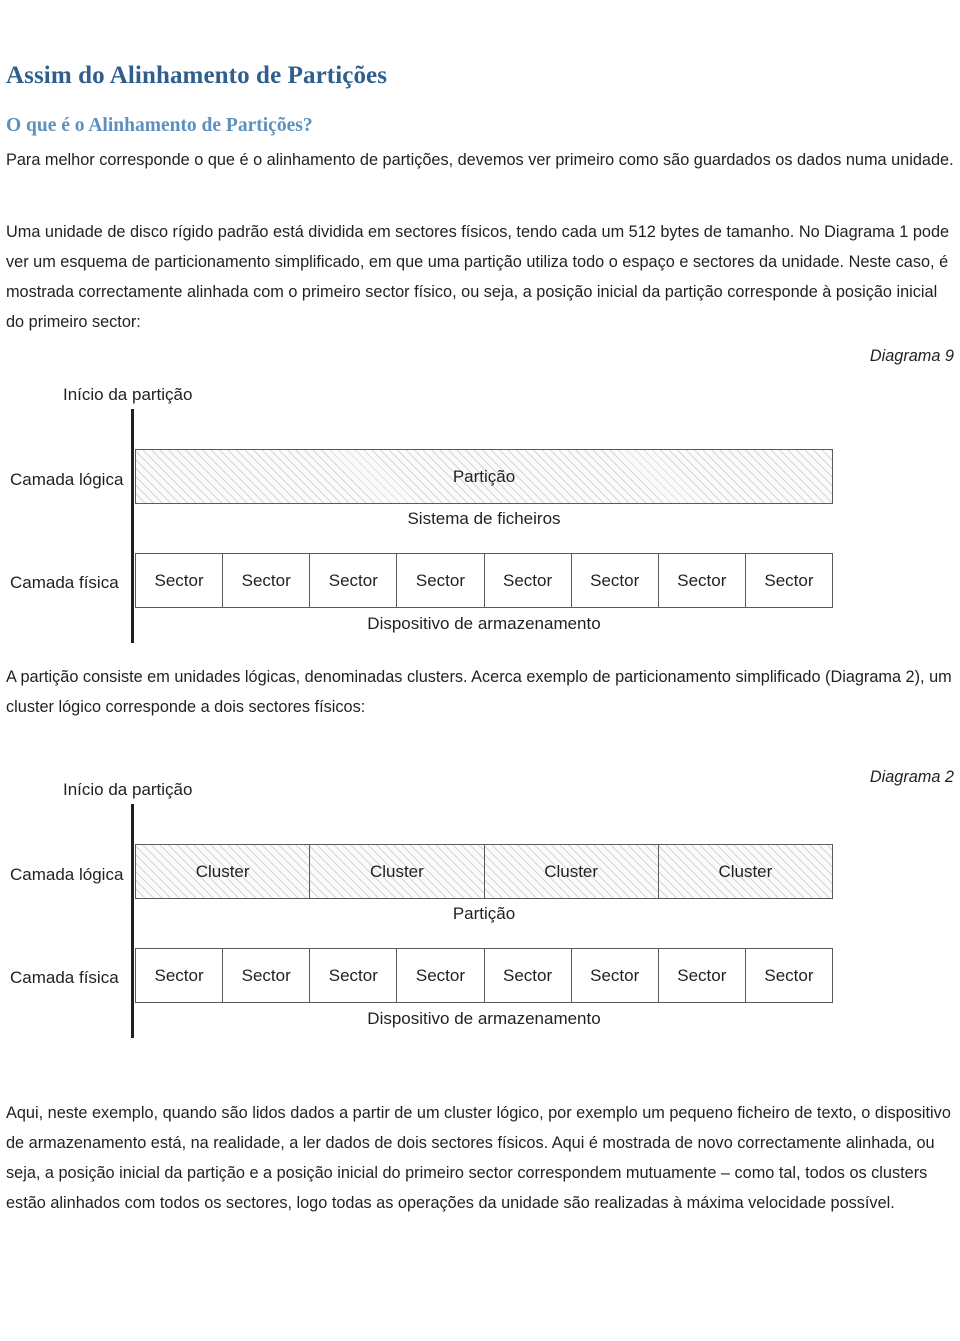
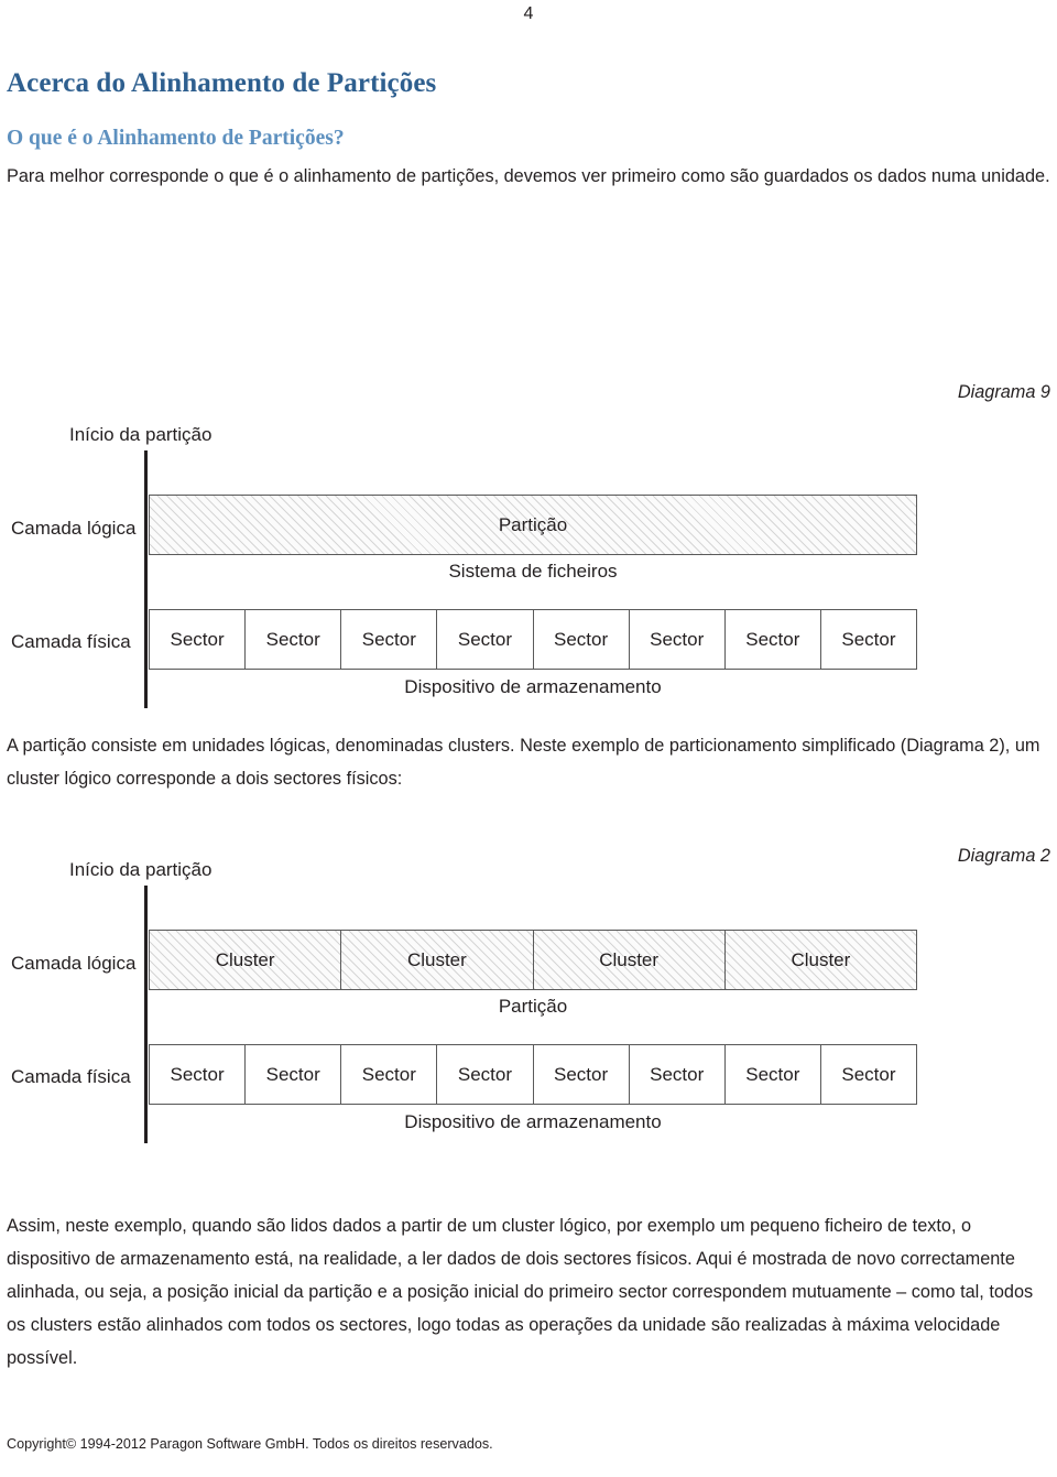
+ 4
- Assim do Alinhamento de Partições
+ Acerca do Alinhamento de Partições
  O que é o Alinhamento de Partições?
  Para melhor corresponde o que é o alinhamento de partições, devemos ver primeiro como são guardados os dados numa unidade.
- Uma unidade de disco rígido padrão está dividida em sectores físicos, tendo cada um 512 bytes de tamanho. No Diagrama 1 pode ver um esquema de particionamento simplificado, em que uma partição utiliza todo o espaço e sectores da unidade. Neste caso, é mostrada correctamente alinhada com o primeiro sector físico, ou seja, a posição inicial da partição corresponde à posição inicial do primeiro sector:
  Diagrama 9
  Início da partição
  Camada lógica
  Camada física
  Partição
  Sistema de ficheiros
  Sector
  Sector
  Sector
  Sector
  Sector
  Sector
  Sector
  Sector
  Dispositivo de armazenamento
- A partição consiste em unidades lógicas, denominadas clusters. Acerca exemplo de particionamento simplificado (Diagrama 2), um cluster lógico corresponde a dois sectores físicos:
+ A partição consiste em unidades lógicas, denominadas clusters. Neste exemplo de particionamento simplificado (Diagrama 2), um cluster lógico corresponde a dois sectores físicos:
  Diagrama 2
  Início da partição
  Camada lógica
  Camada física
  Cluster
  Cluster
  Cluster
  Cluster
  Partição
  Sector
  Sector
  Sector
  Sector
  Sector
  Sector
  Sector
  Sector
  Dispositivo de armazenamento
- Aqui, neste exemplo, quando são lidos dados a partir de um cluster lógico, por exemplo um pequeno ficheiro de texto, o dispositivo de armazenamento está, na realidade, a ler dados de dois sectores físicos. Aqui é mostrada de novo correctamente alinhada, ou seja, a posição inicial da partição e a posição inicial do primeiro sector correspondem mutuamente – como tal, todos os clusters estão alinhados com todos os sectores, logo todas as operações da unidade são realizadas à máxima velocidade possível.
+ Assim, neste exemplo, quando são lidos dados a partir de um cluster lógico, por exemplo um pequeno ficheiro de texto, o dispositivo de armazenamento está, na realidade, a ler dados de dois sectores físicos. Aqui é mostrada de novo correctamente alinhada, ou seja, a posição inicial da partição e a posição inicial do primeiro sector correspondem mutuamente – como tal, todos os clusters estão alinhados com todos os sectores, logo todas as operações da unidade são realizadas à máxima velocidade possível.
+ Copyright© 1994-2012 Paragon Software GmbH. Todos os direitos reservados.
